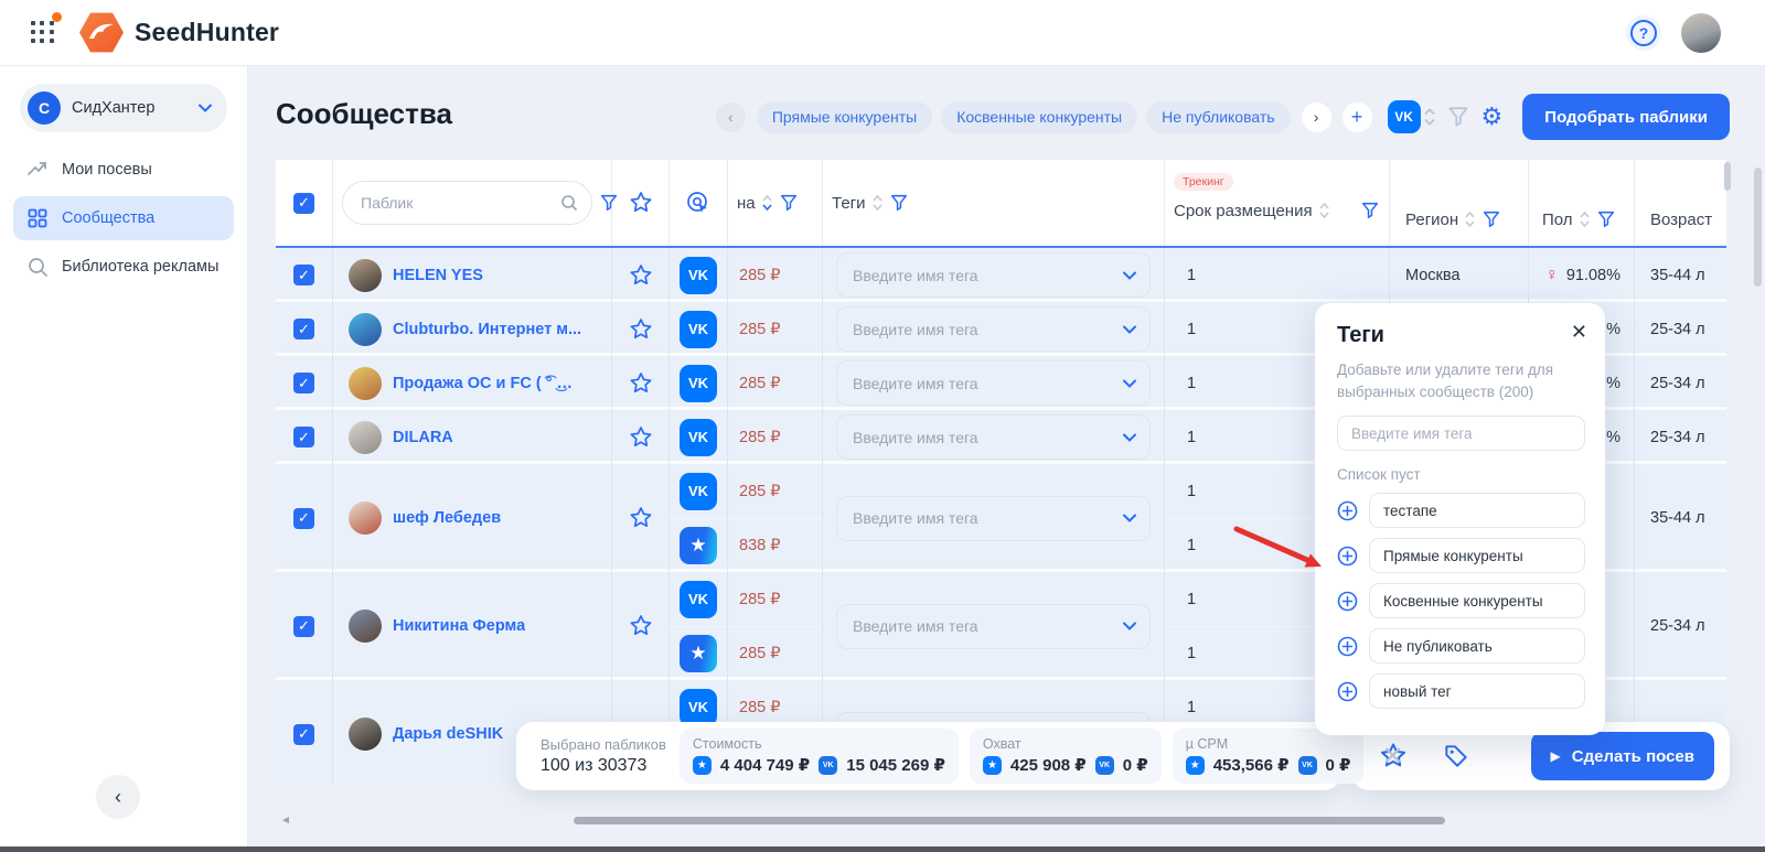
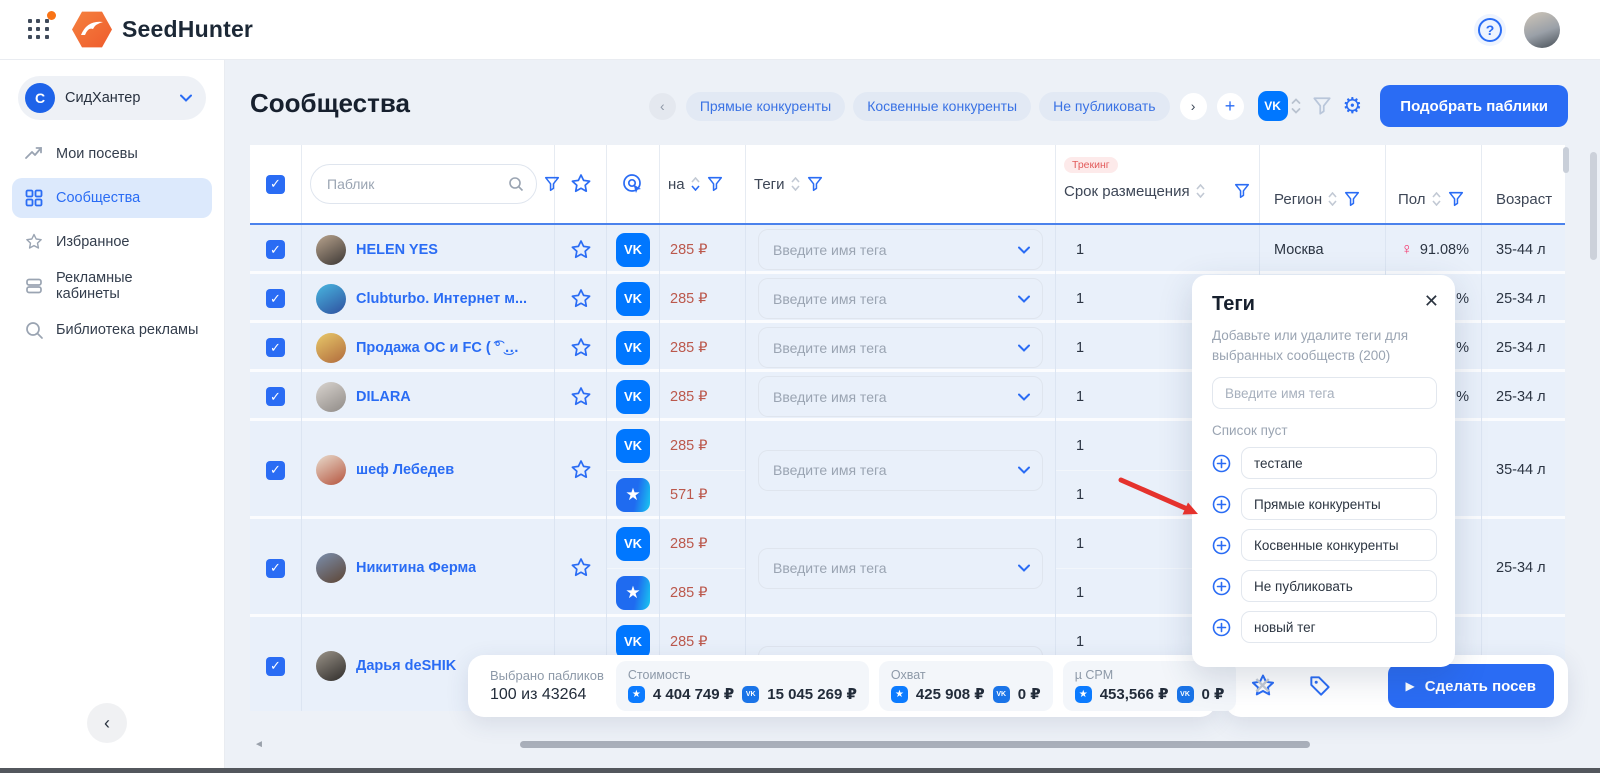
  SeedHunter
  ?
  С
  СидХантер
  Мои посевы
  Сообщества
+ Избранное
+ Рекламные кабинеты
  Библиотека рекламы
  ‹
  Сообщества
  ‹
  Прямые конкуренты
  Косвенные конкуренты
  Не публиковать
  ›
  +
  VK
  ⚙
  Подобрать паблики
  ✓
  Паблик
  на
  Теги
  Трекинг
  Срок размещения
  Регион
  Пол
  Возраст
  ✓
  HELEN YES
  VK
  285 ₽
  Введите имя тега
  1
  Москва
  ♀
  91.08%
  35-44 л
  ✓
  Clubturbo. Интернет м...
  VK
  285 ₽
  Введите имя тега
  1
  %
  25-34 л
  ✓
  Продажа ОС и FC ( ͡° ͜…
  VK
  285 ₽
  Введите имя тега
  1
  %
  25-34 л
  ✓
  DILARA
  VK
  285 ₽
  Введите имя тега
  1
  %
  25-34 л
  ✓
  шеф Лебедев
  VK
  ★
  285 ₽
- 838 ₽
+ 571 ₽
  Введите имя тега
  1
  1
  35-44 л
  ✓
  Никитина Ферма
  VK
  ★
  285 ₽
  285 ₽
  Введите имя тега
  1
  1
  25-34 л
  ✓
  Дарья deSHIK
  VK
  285 ₽
  1
  ◄
  Выбрано пабликов
- 100 из 30373
+ 100 из 43264
  Стоимость
  ★
  4 404 749 ₽
  15 045 269 ₽
  Охват
  ★
  425 908 ₽
  0 ₽
  µ CPM
  ★
  453,566 ₽
  0 ₽
  ✕
  ▶
  Сделать посев
  Теги
  ✕
  Добавьте или удалите теги для выбранных сообществ (200)
  Введите имя тега
  Список пуст
  тестапе
  Прямые конкуренты
  Косвенные конкуренты
  Не публиковать
  новый тег
